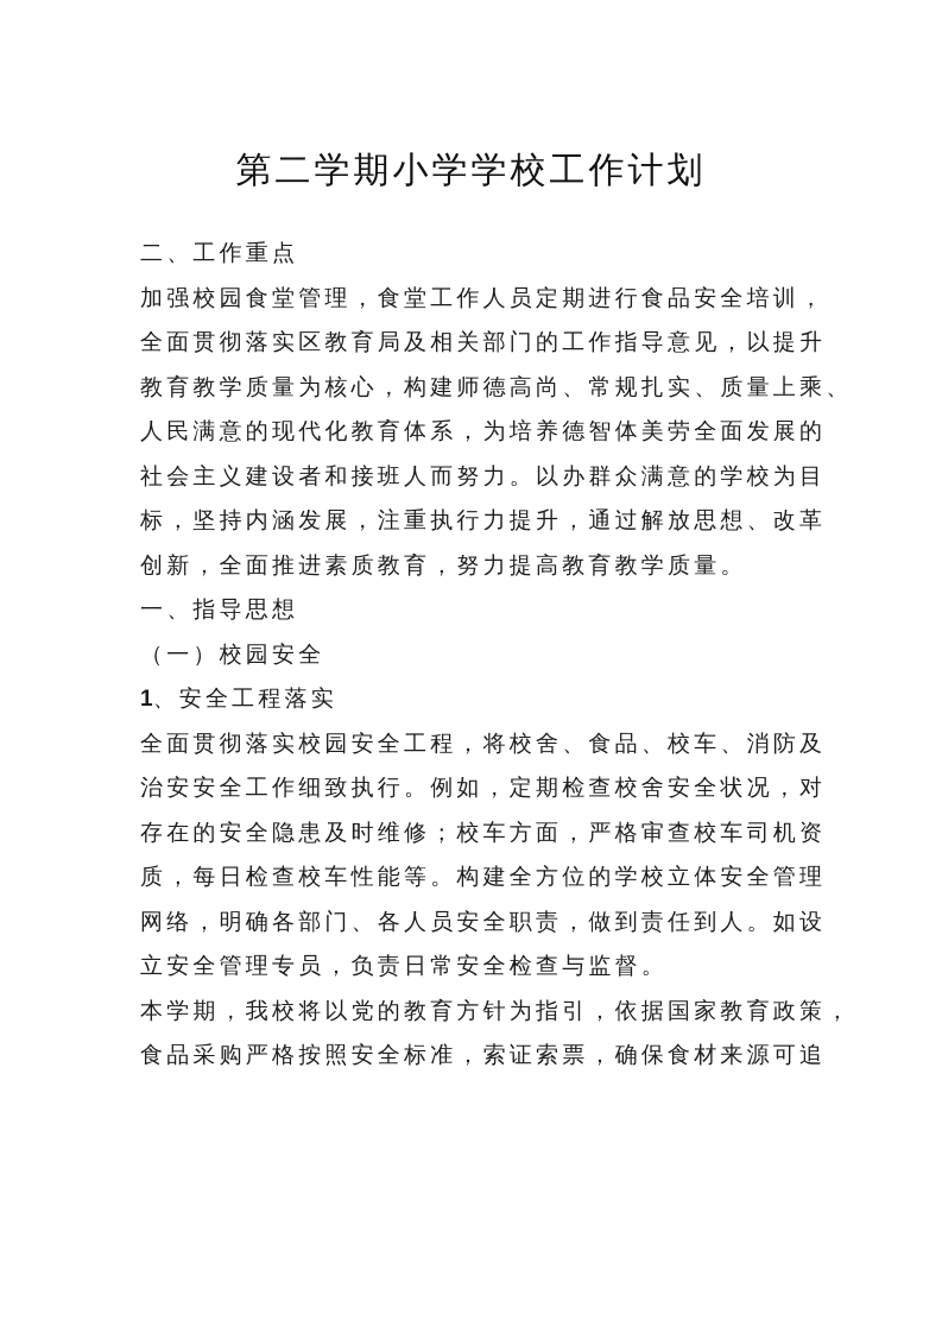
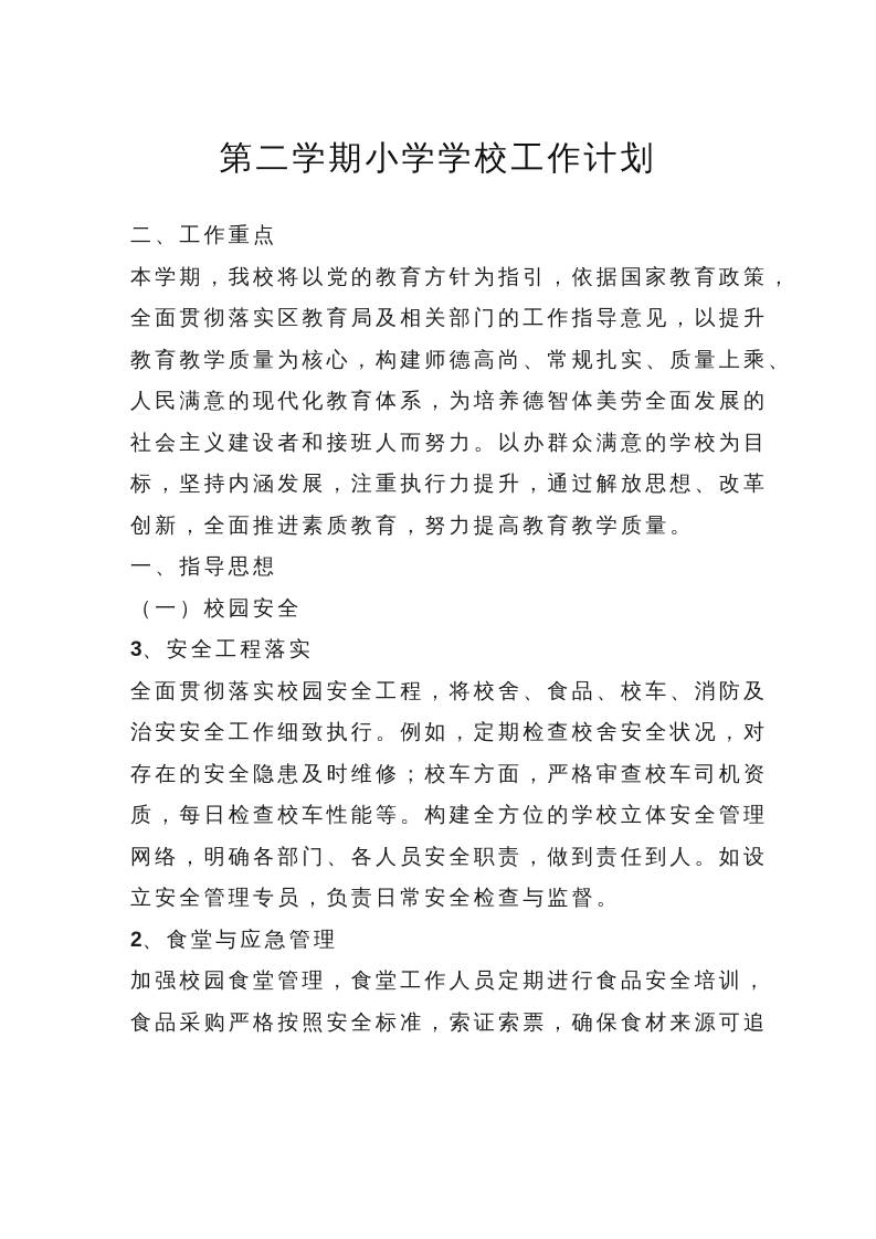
  第二学期小学学校工作计划
  二、工作重点
- 加强校园食堂管理，食堂工作人员定期进行食品安全培训，
+ 本学期，我校将以党的教育方针为指引，依据国家教育政策，
  全面贯彻落实区教育局及相关部门的工作指导意见，以提升
  教育教学质量为核心，构建师德高尚、常规扎实、质量上乘、
  人民满意的现代化教育体系，为培养德智体美劳全面发展的
  社会主义建设者和接班人而努力。以办群众满意的学校为目
  标，坚持内涵发展，注重执行力提升，通过解放思想、改革
  创新，全面推进素质教育，努力提高教育教学质量。
  一、指导思想
  （一）校园安全
- 1、安全工程落实
+ 3、安全工程落实
  全面贯彻落实校园安全工程，将校舍、食品、校车、消防及
  治安安全工作细致执行。例如，定期检查校舍安全状况，对
  存在的安全隐患及时维修；校车方面，严格审查校车司机资
  质，每日检查校车性能等。构建全方位的学校立体安全管理
  网络，明确各部门、各人员安全职责，做到责任到人。如设
  立安全管理专员，负责日常安全检查与监督。
+ 2、食堂与应急管理
- 本学期，我校将以党的教育方针为指引，依据国家教育政策，
+ 加强校园食堂管理，食堂工作人员定期进行食品安全培训，
  食品采购严格按照安全标准，索证索票，确保食材来源可追
